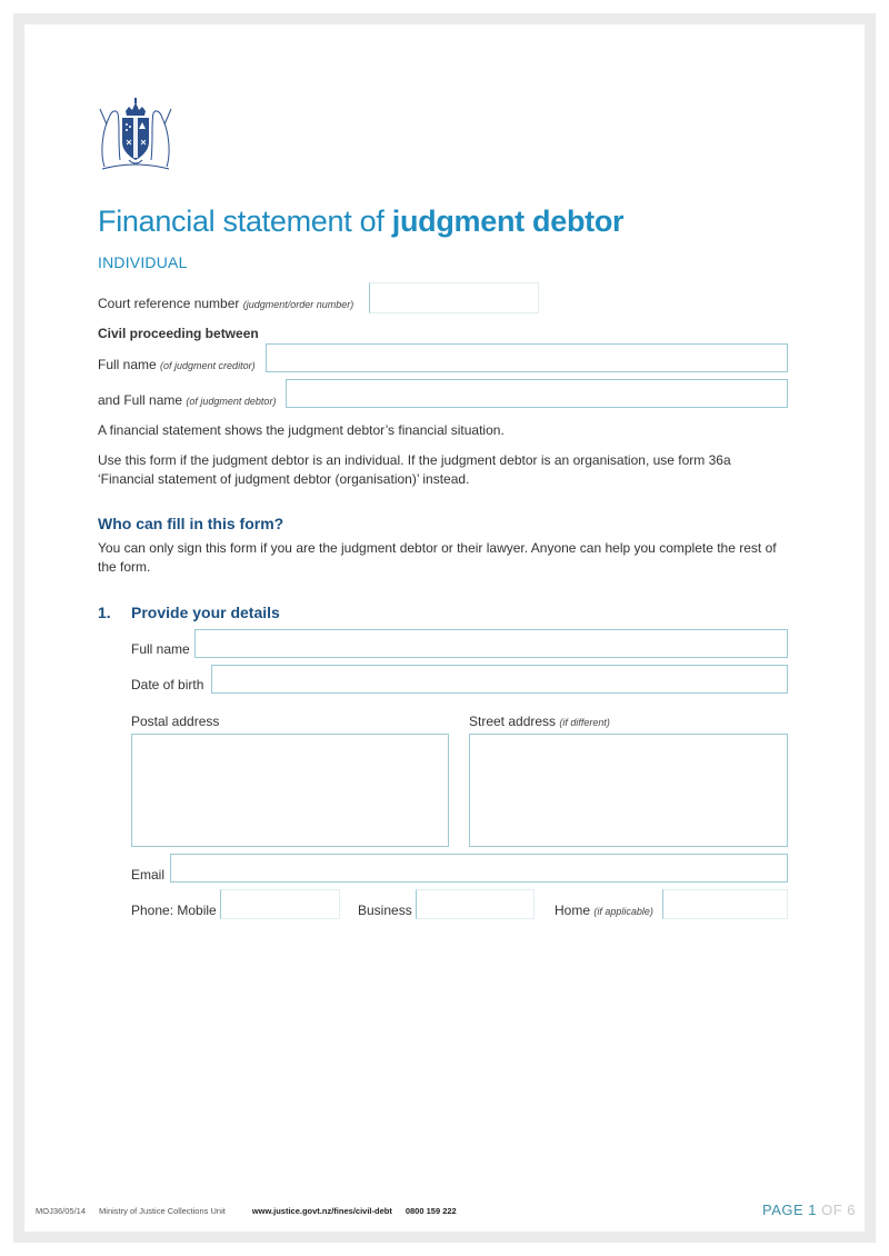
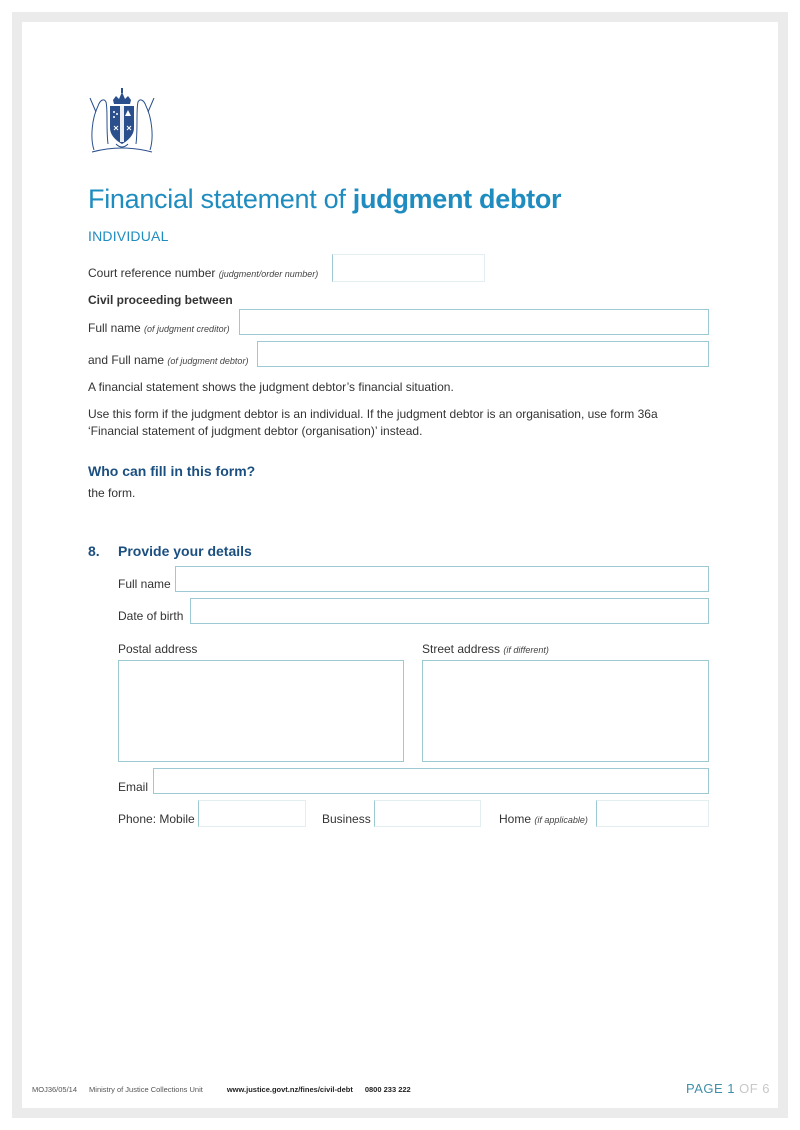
  Financial statement of judgment debtor
  INDIVIDUAL
  Court reference number (judgment/order number)
  Civil proceeding between
  Full name (of judgment creditor)
  and Full name (of judgment debtor)
  A financial statement shows the judgment debtor’s financial situation.
  Use this form if the judgment debtor is an individual. If the judgment debtor is an organisation, use form 36a
  ‘Financial statement of judgment debtor (organisation)’ instead.
  Who can fill in this form?
- You can only sign this form if you are the judgment debtor or their lawyer. Anyone can help you complete the rest of
  the form.
- 1.
+ 8.
  Provide your details
  Full name
  Date of birth
  Postal address
  Street address (if different)
  Email
  Phone: Mobile
  Business
  Home (if applicable)
- MOJ36/05/14 Ministry of Justice Collections Unit www.justice.govt.nz/fines/civil-debt 0800 159 222
+ MOJ36/05/14 Ministry of Justice Collections Unit www.justice.govt.nz/fines/civil-debt 0800 233 222
  PAGE 1 OF 6
